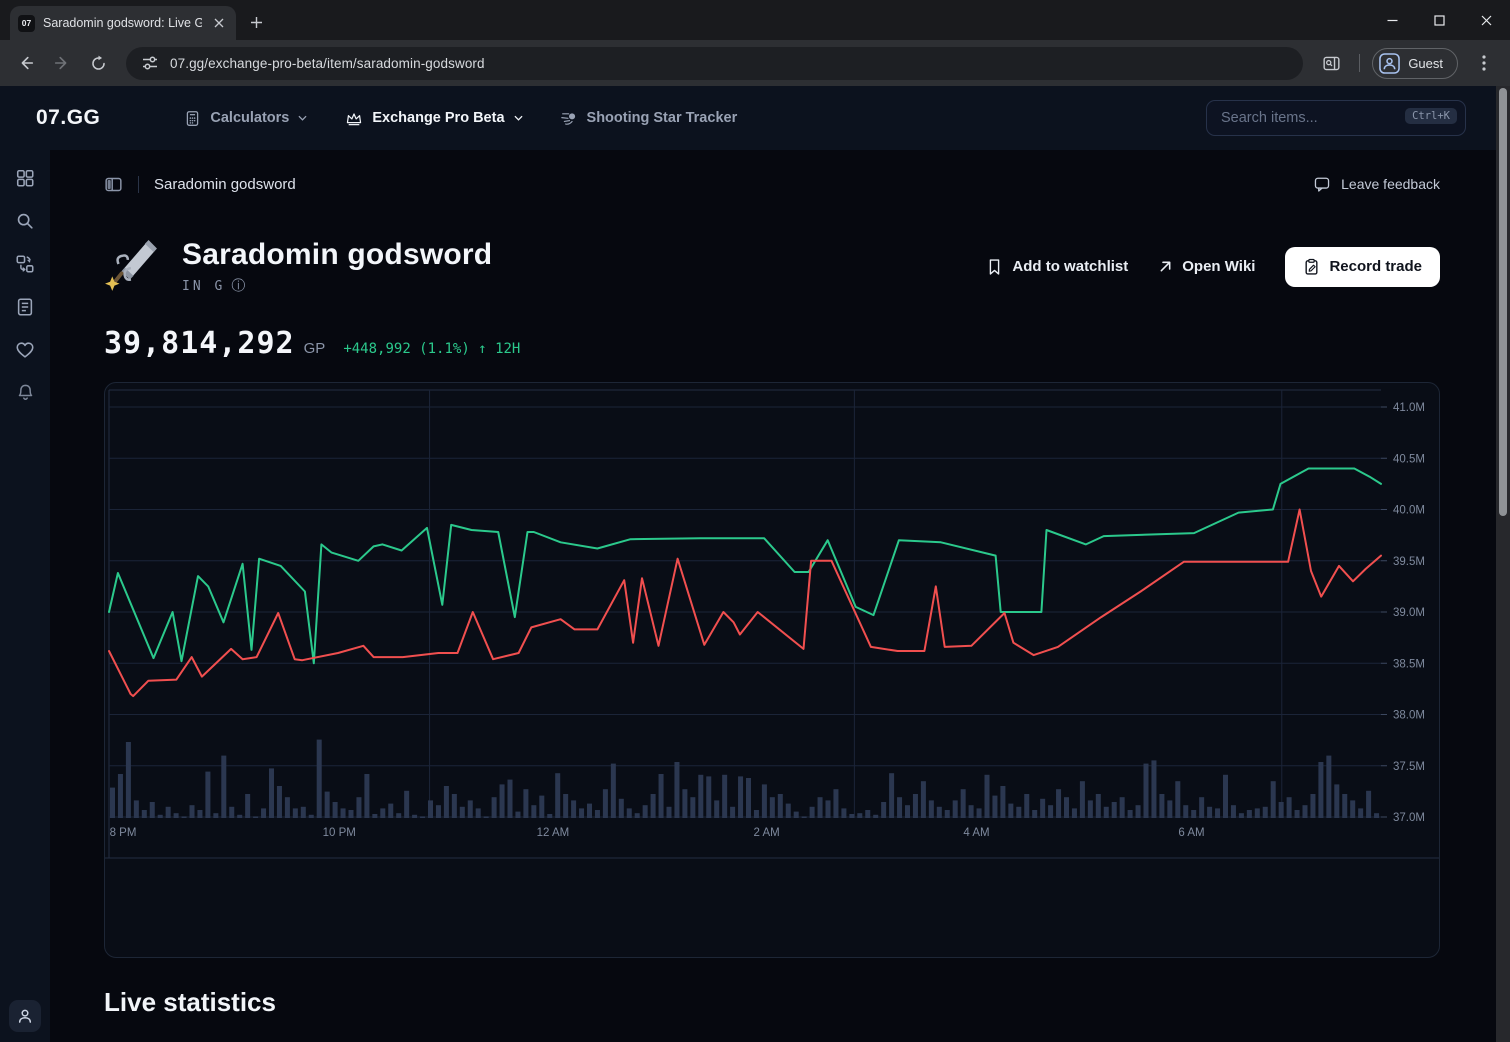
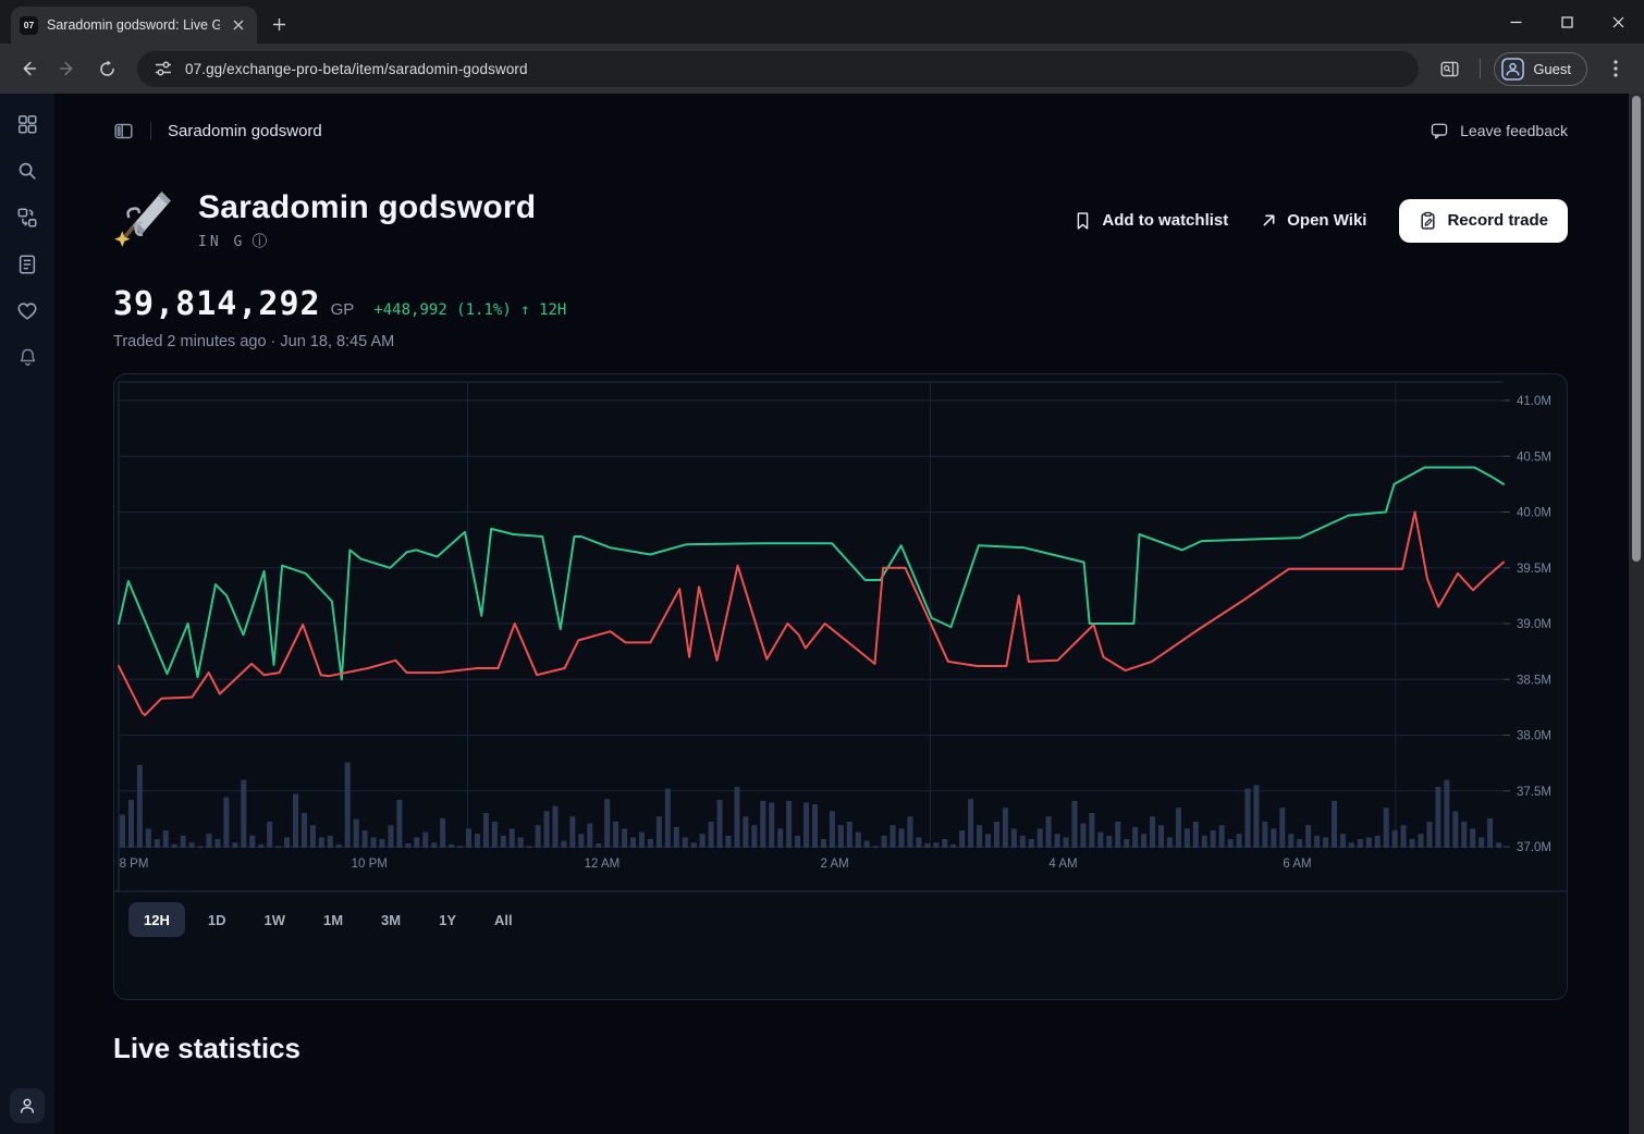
  07
  Saradomin godsword: Live G
  07.gg/exchange-pro-beta/item/saradomin-godsword
  Guest
- 07.GG
- Calculators
- Exchange Pro Beta
- Shooting Star Tracker
- Search items...
- Ctrl+K
  Saradomin godsword
  Leave feedback
  Saradomin godsword
  IN G
  ⓘ
  Add to watchlist
  Open Wiki
  Record trade
  39,814,292
  GP
  +448,992 (1.1%) ↑ 12H
+ Traded 2 minutes ago · Jun 18, 8:45 AM
  41.0M
  40.5M
  40.0M
  39.5M
  39.0M
  38.5M
  38.0M
  37.5M
  37.0M
  8 PM
  10 PM
  12 AM
  2 AM
  4 AM
  6 AM
+ 12H
+ 1D
+ 1W
+ 1M
+ 3M
+ 1Y
+ All
  Live statistics
